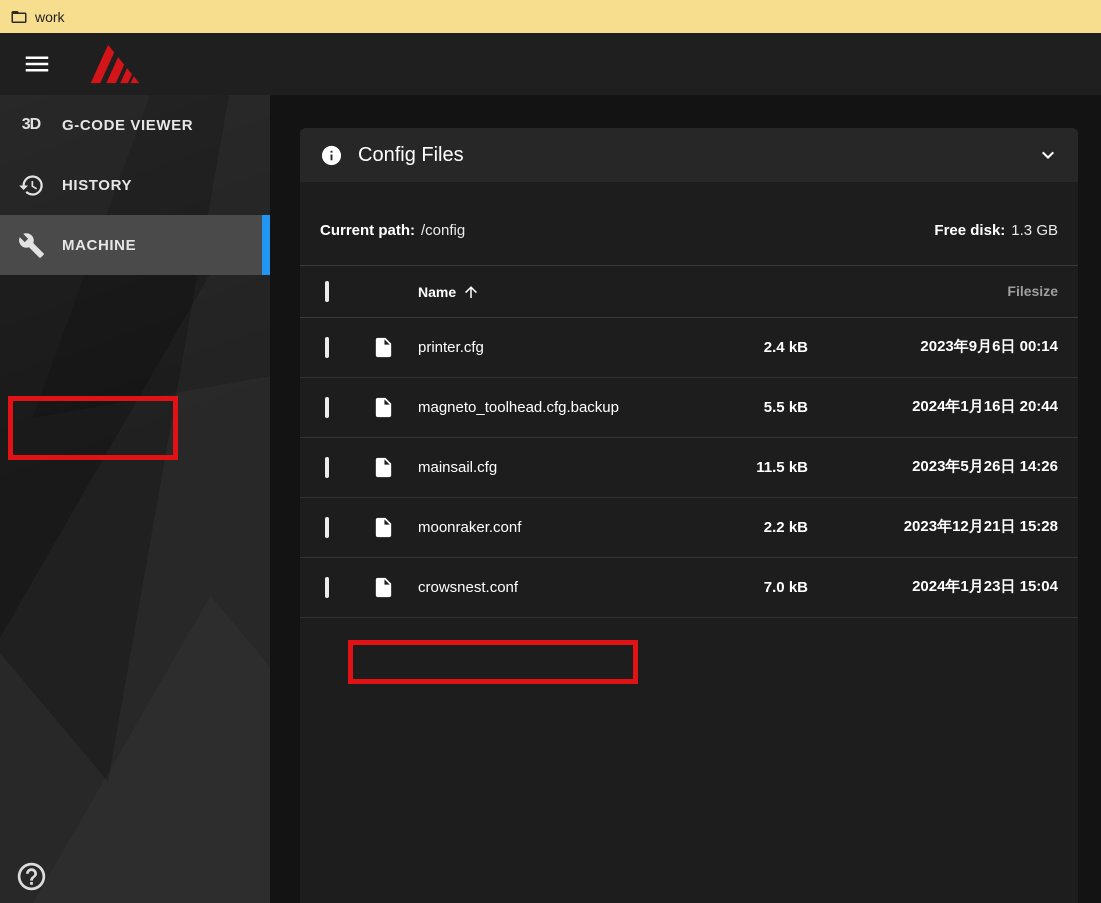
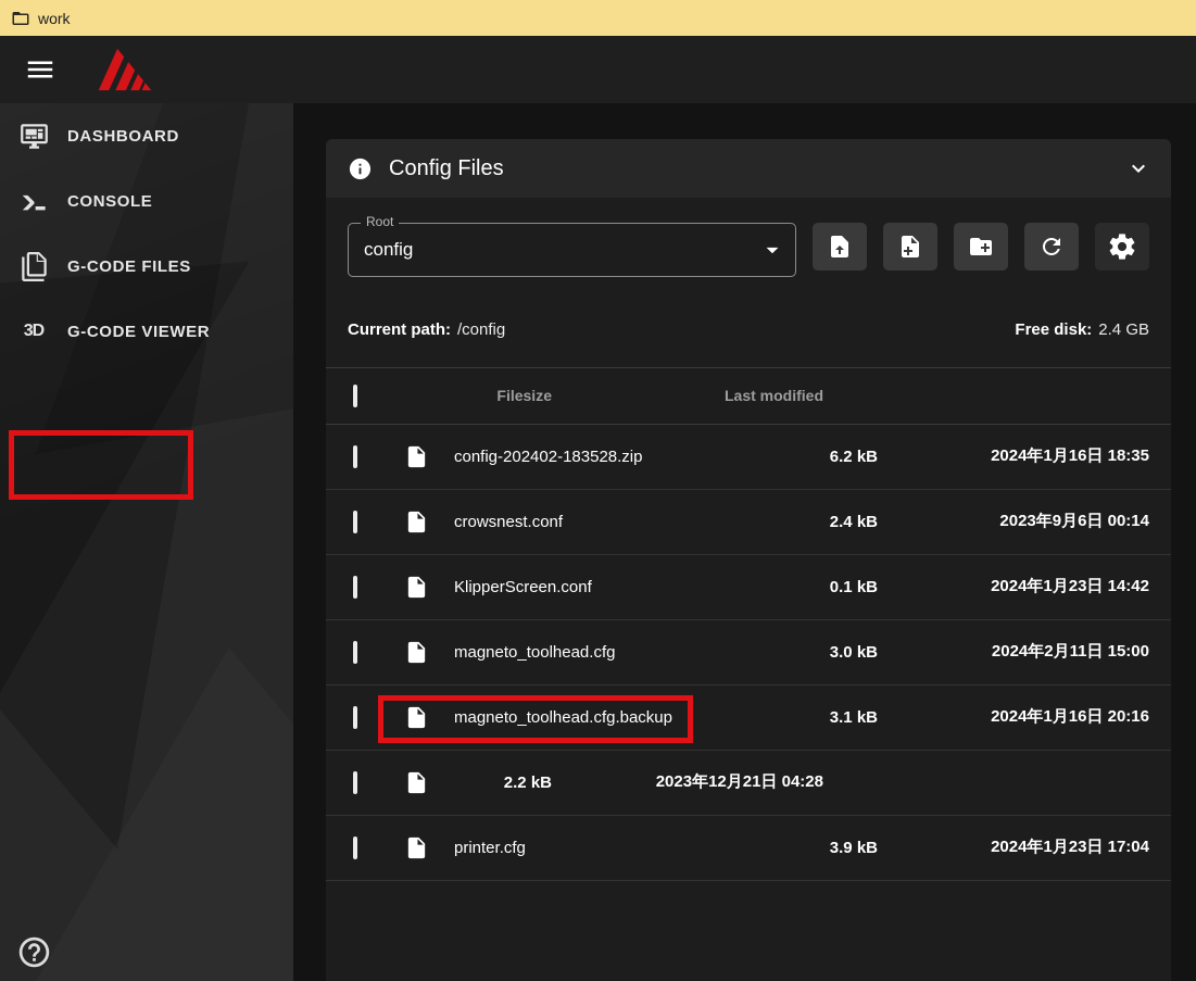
  work
+ DASHBOARD
+ CONSOLE
+ G-CODE FILES
  3D
  G-CODE VIEWER
- HISTORY
- MACHINE
  Config Files
+ Root
+ config
  Current path:
  /config
  Free disk:
- 1.3 GB
+ 2.4 GB
- Name
  Filesize
+ Last modified
+ config-202402-183528.zip
+ 6.2 kB
+ 2024年1月16日 18:35
- printer.cfg
+ crowsnest.conf
  2.4 kB
  2023年9月6日 00:14
+ KlipperScreen.conf
+ 0.1 kB
+ 2024年1月23日 14:42
+ magneto_toolhead.cfg
+ 3.0 kB
+ 2024年2月11日 15:00
  magneto_toolhead.cfg.backup
- 5.5 kB
+ 3.1 kB
- 2024年1月16日 20:44
+ 2024年1月16日 20:16
- mainsail.cfg
- 11.5 kB
- 2023年5月26日 14:26
- moonraker.conf
  2.2 kB
- 2023年12月21日 15:28
+ 2023年12月21日 04:28
- crowsnest.conf
+ printer.cfg
- 7.0 kB
+ 3.9 kB
- 2024年1月23日 15:04
+ 2024年1月23日 17:04
